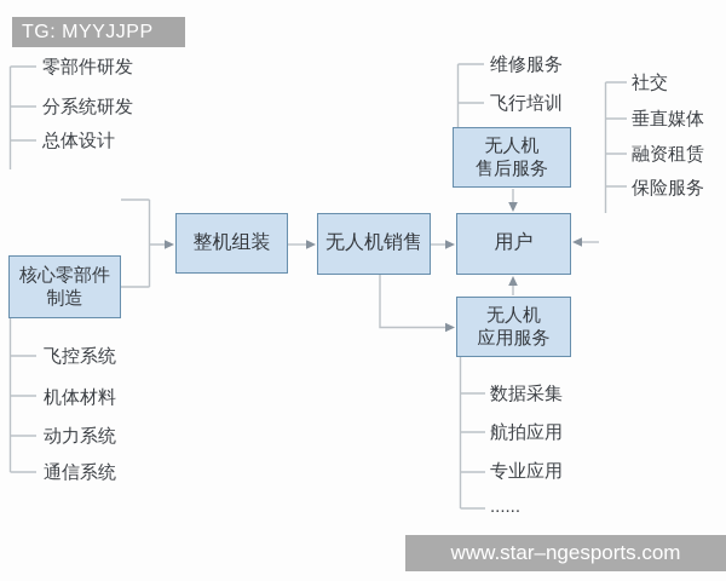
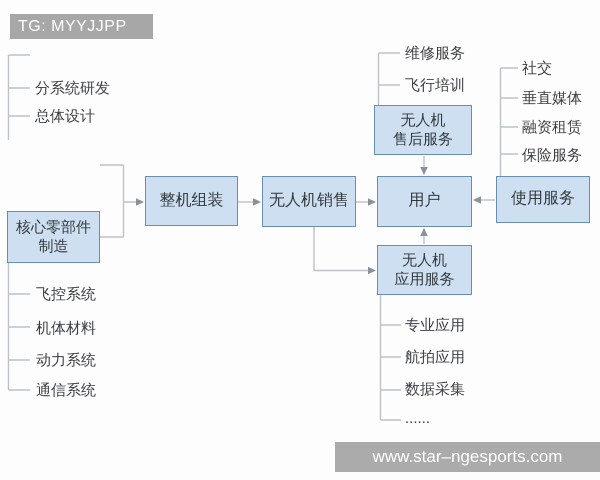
  TG: MYYJJPP
  核心零部件
  制造
  整机组装
  无人机销售
  用户
  无人机
  售后服务
+ 使用服务
  无人机
  应用服务
- 零部件研发
  分系统研发
  总体设计
  飞控系统
  机体材料
  动力系统
  通信系统
  维修服务
  飞行培训
  社交
  垂直媒体
  融资租赁
  保险服务
- 数据采集
+ 专业应用
  航拍应用
- 专业应用
+ 数据采集
  ......
  www.star–ngesports.com
